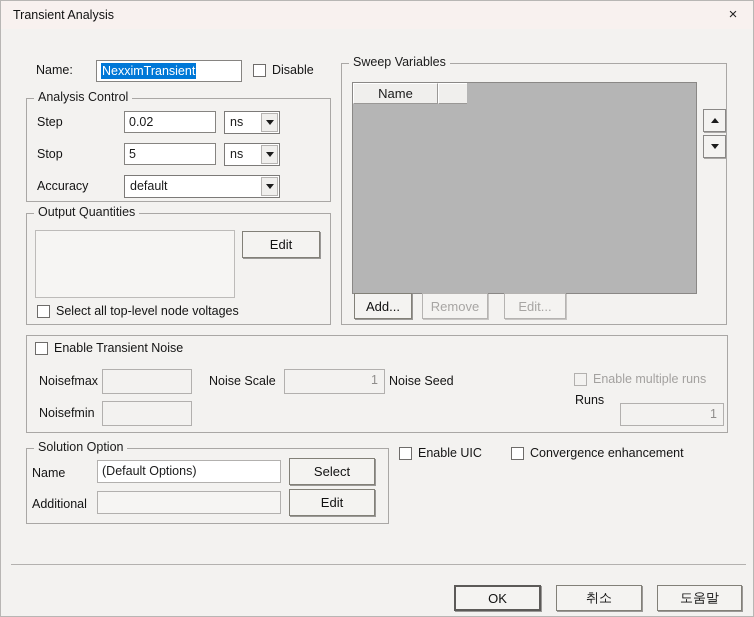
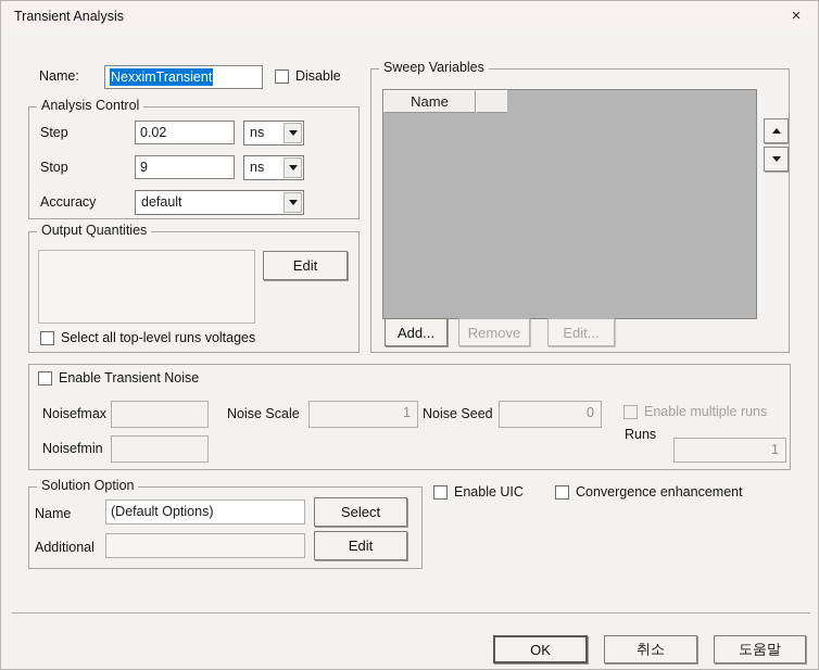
  Transient Analysis
  ×
  Name:
  NexximTransient
  Disable
  Analysis Control
  Step
  0.02
  ns
  Stop
- 5
+ 9
  ns
  Accuracy
  default
  Output Quantities
  Edit
- Select all top-level node voltages
+ Select all top-level runs voltages
  Sweep Variables
  Name
  Add...
  Remove
  Edit...
  Enable Transient Noise
  Noisefmax
  Noise Scale
  1
  Noise Seed
+ 0
  Enable multiple runs
  Runs
  1
  Noisefmin
  Solution Option
  Name
  (Default Options)
  Select
  Additional
  Edit
  Enable UIC
  Convergence enhancement
  OK
  취소
  도움말
